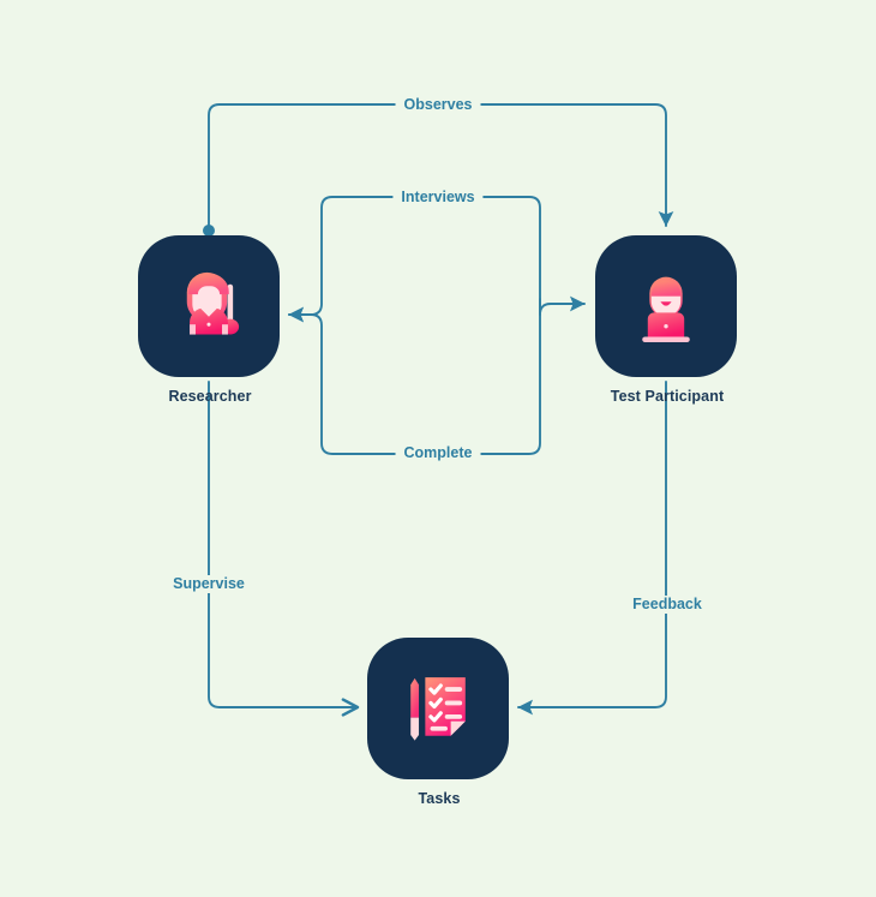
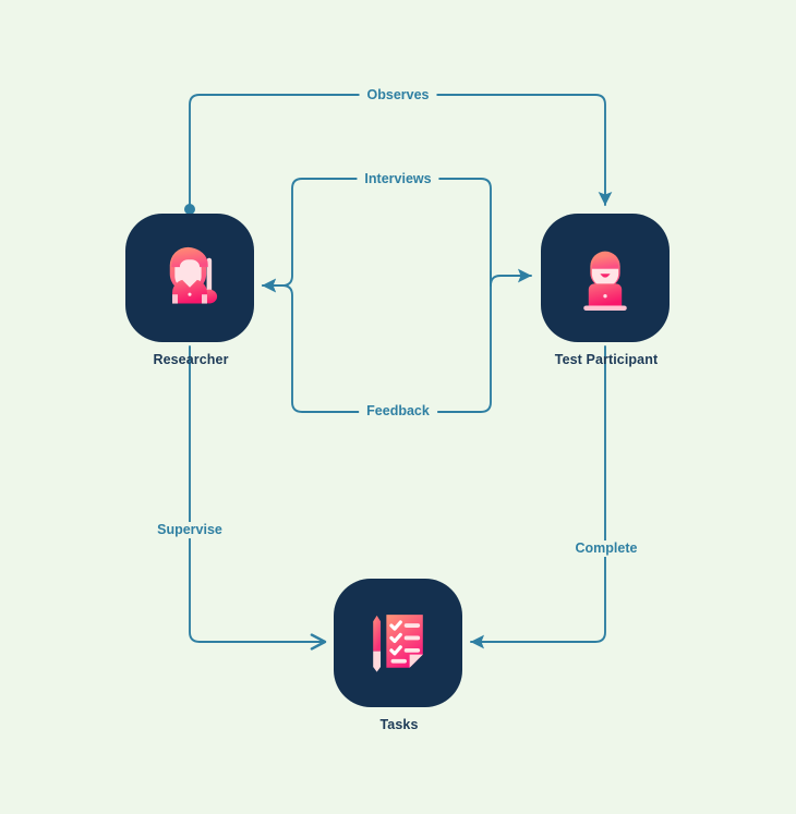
  Researcher
  Test Participant
  Tasks
  Observes
  Interviews
- Complete
+ Feedback
  Supervise
- Feedback
+ Complete
